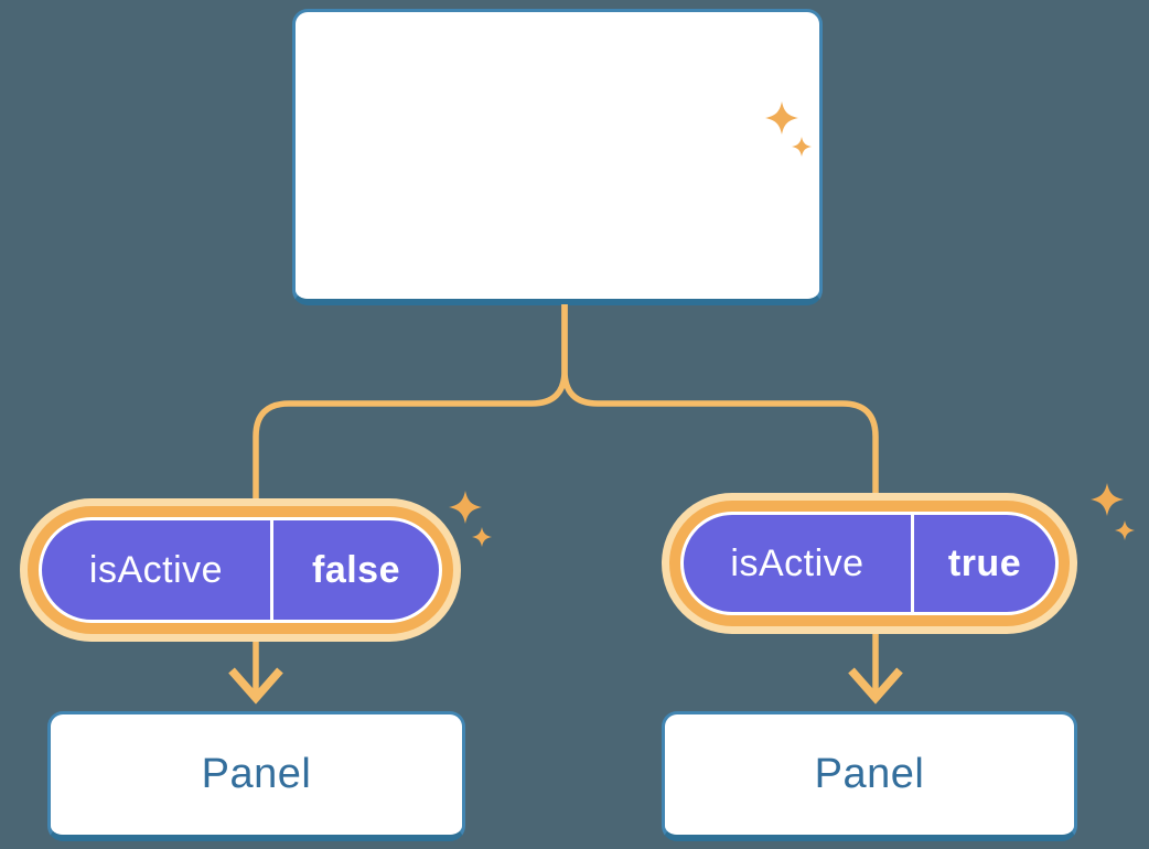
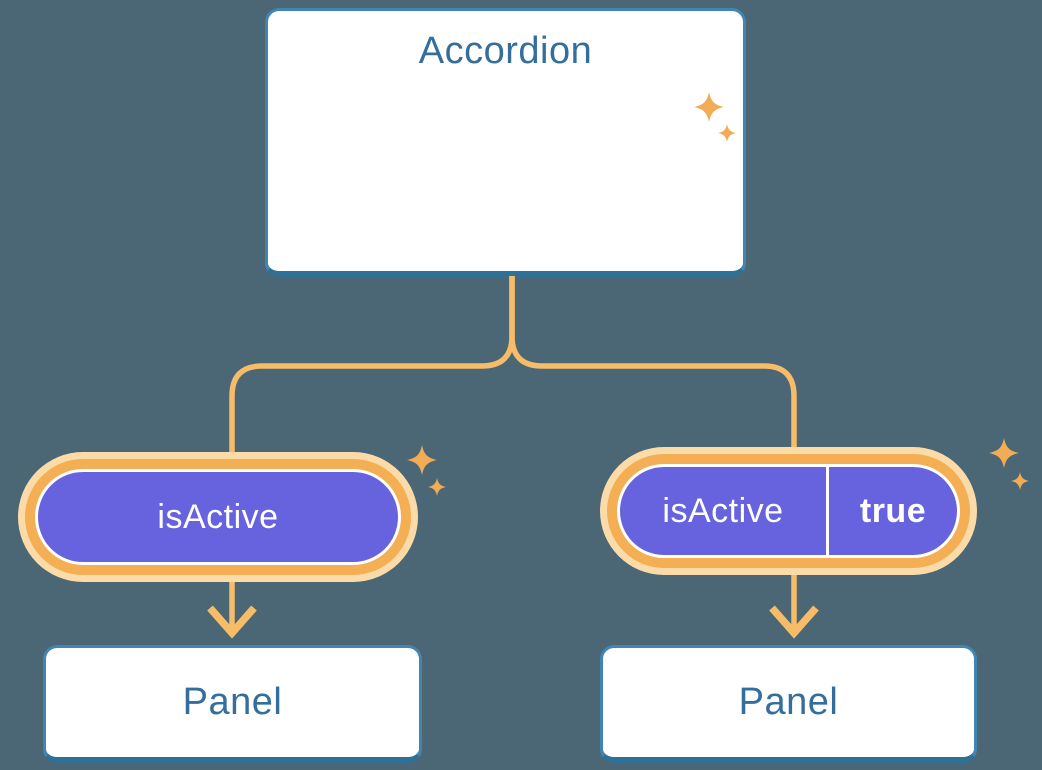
+ Accordion
  isActive
- false
  isActive
  true
  Panel
  Panel
